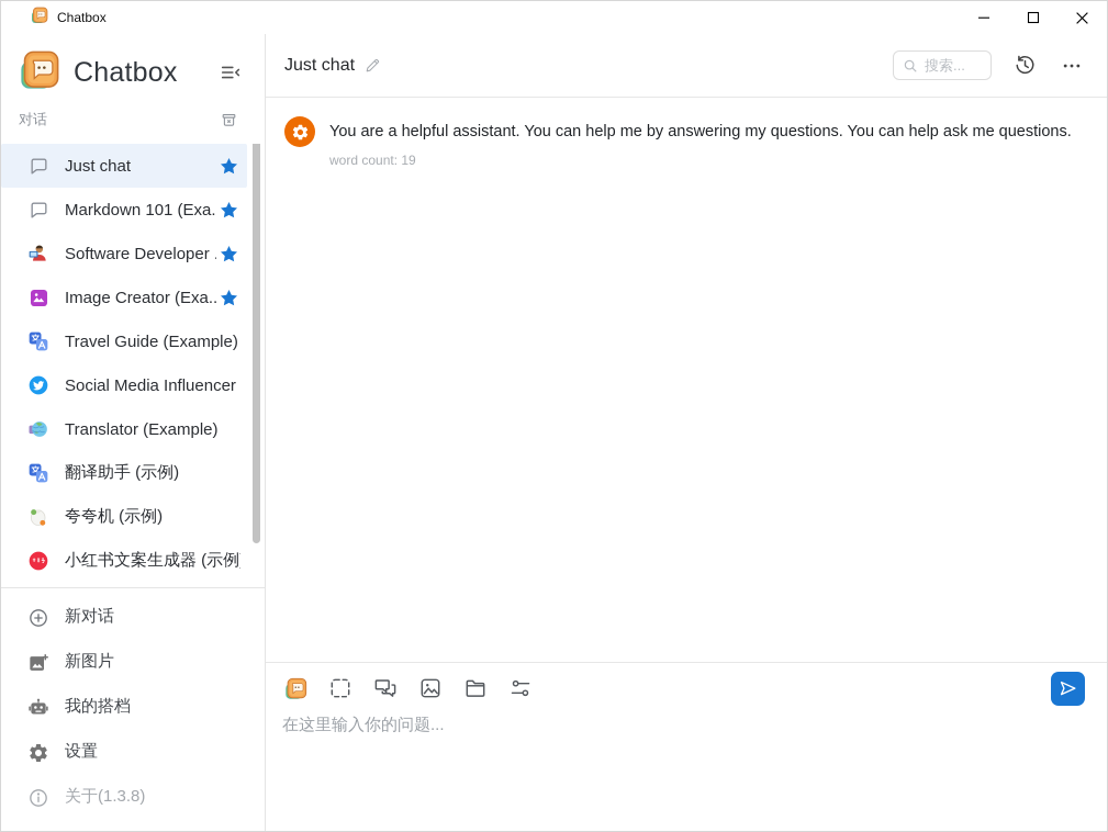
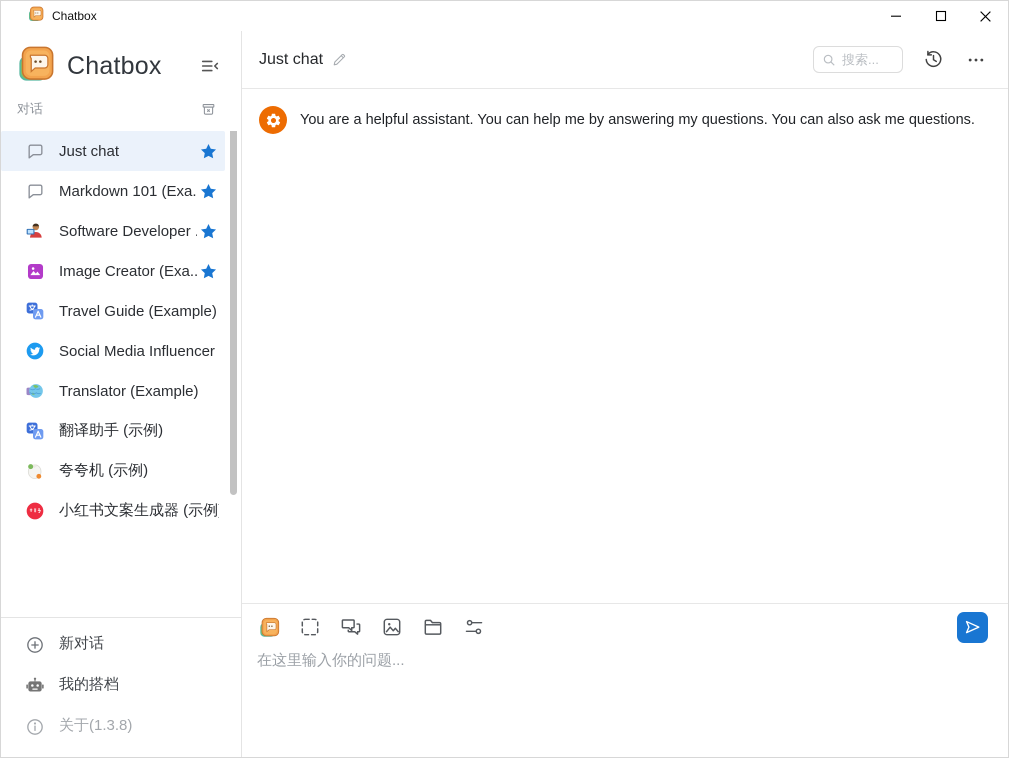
  Chatbox
  Chatbox
  对话
  Just chat
  Markdown 101 (Exa.
  Software Developer .
  Image Creator (Exa..
  Travel Guide (Example)
  Social Media Influencer
  Translator (Example)
  翻译助手 (示例)
  夸夸机 (示例)
  小红书文案生成器 (示例
  新对话
- 新图片
  我的搭档
- 设置
  关于(1.3.8)
  Just chat
  搜索...
- You are a helpful assistant. You can help me by answering my questions. You can help ask me questions.
+ You are a helpful assistant. You can help me by answering my questions. You can also ask me questions.
- word count: 19
  在这里输入你的问题...
